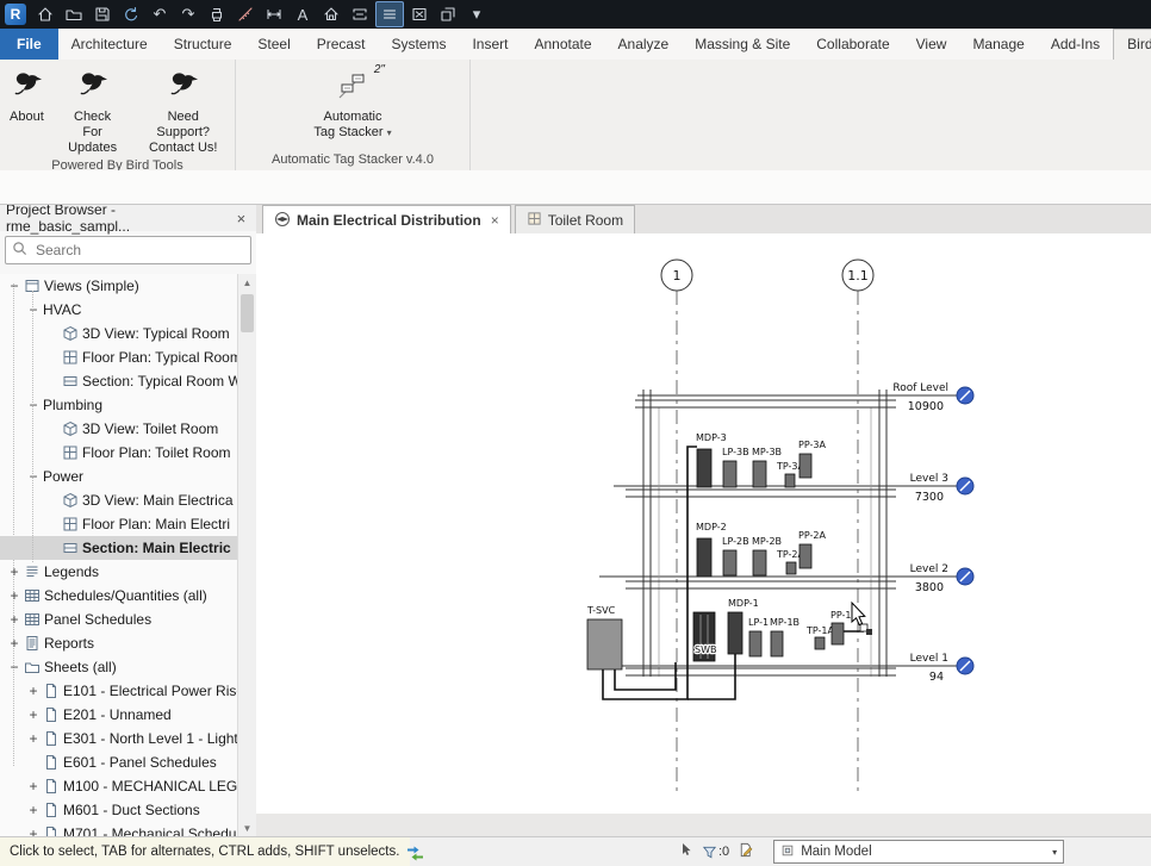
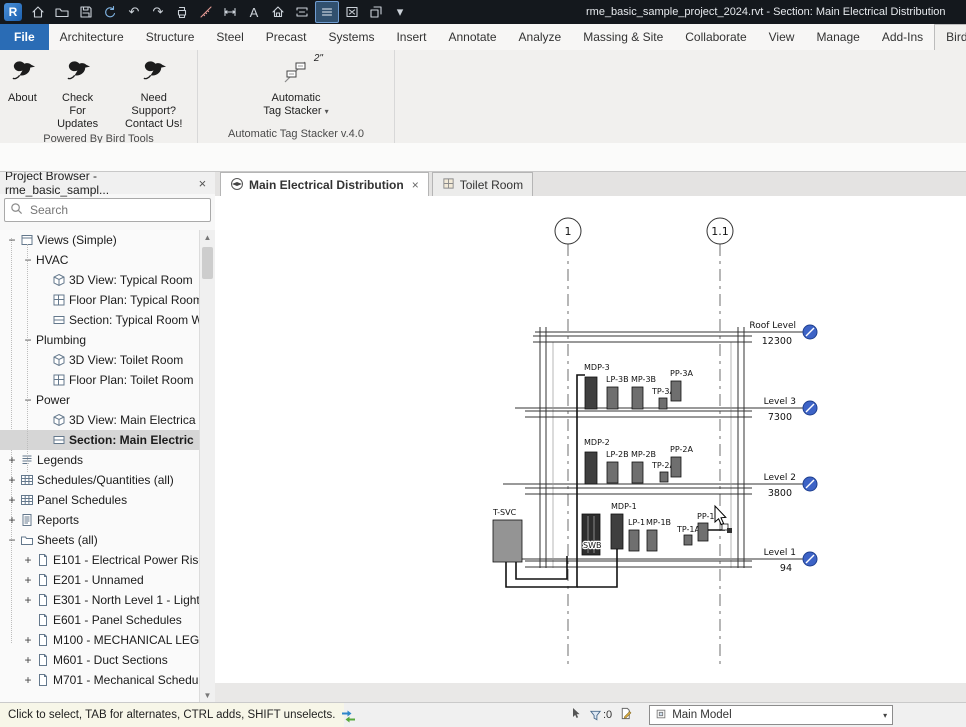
  R
  ↶
  ↷
  A
  ▾
+ rme_basic_sample_project_2024.rvt - Section: Main Electrical Distribution
  File
  Architecture
  Structure
  Steel
  Precast
  Systems
  Insert
  Annotate
  Analyze
  Massing & Site
  Collaborate
  View
  Manage
  Add-Ins
  About
  Check
  For Updates
  Need Support?
  Contact Us!
  Powered By Bird Tools
  2"
  Automatic
  Tag Stacker ▾
  Automatic Tag Stacker v.4.0
  Project Browser - rme_basic_sampl...
  ×
  Search
  −
  Views (Simple)
  −
  HVAC
  3D View: Typical Room
  Floor Plan: Typical Room
  Section: Typical Room W
  −
  Plumbing
  3D View: Toilet Room
  Floor Plan: Toilet Room
  −
  Power
  3D View: Main Electrica
- Floor Plan: Main Electri
  Section: Main Electric
  +
  Legends
  +
  Schedules/Quantities (all)
  +
  Panel Schedules
  +
  Reports
  −
  Sheets (all)
  +
  E101 - Electrical Power Ris
  +
  E201 - Unnamed
  +
  E301 - North Level 1 - Ligh
  E601 - Panel Schedules
  +
  M100 - MECHANICAL LEG
  +
  M601 - Duct Sections
  +
  M701 - Mechanical Schedu
  ▲
  ▼
  Main Electrical Distribution
  ×
  Toilet Room
  1
  1.1
  Roof Level
- 10900
+ 12300
  Level 3
  7300
  Level 2
  3800
  Level 1
  94
  MDP-3
  LP-3B
  MP-3B
  TP-3
  PP-3A
  MDP-2
  LP-2B
  MP-2B
  TP-2
  PP-2A
  MDP-1
  SWB
  LP-1B
  MP-1B
  TP-1A
  PP-1
  T-SVC
  Click to select, TAB for alternates, CTRL adds, SHIFT unselects.
  :0
  Main Model
  ▾
